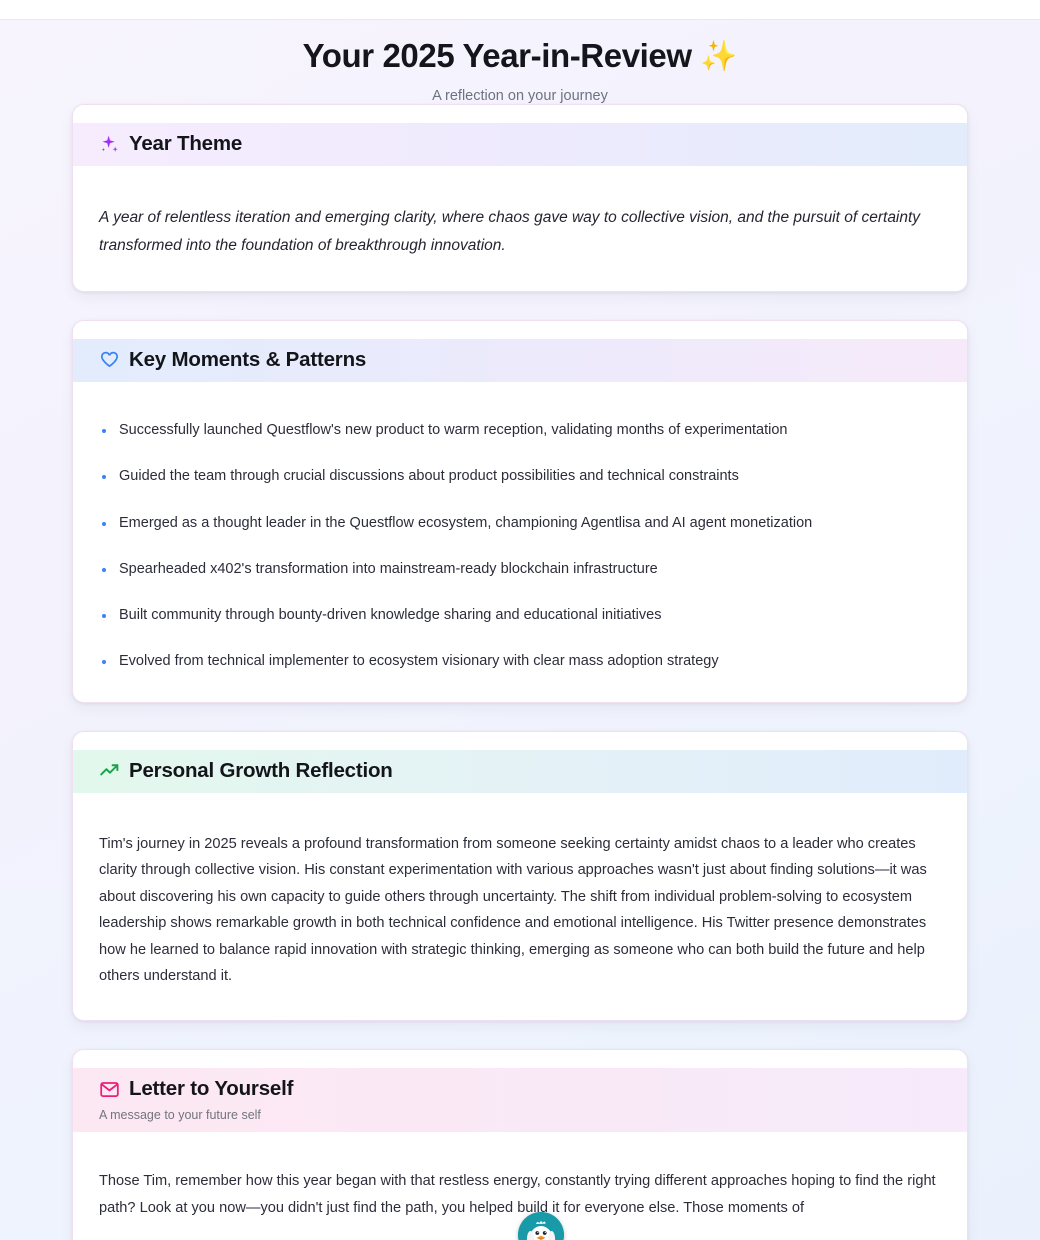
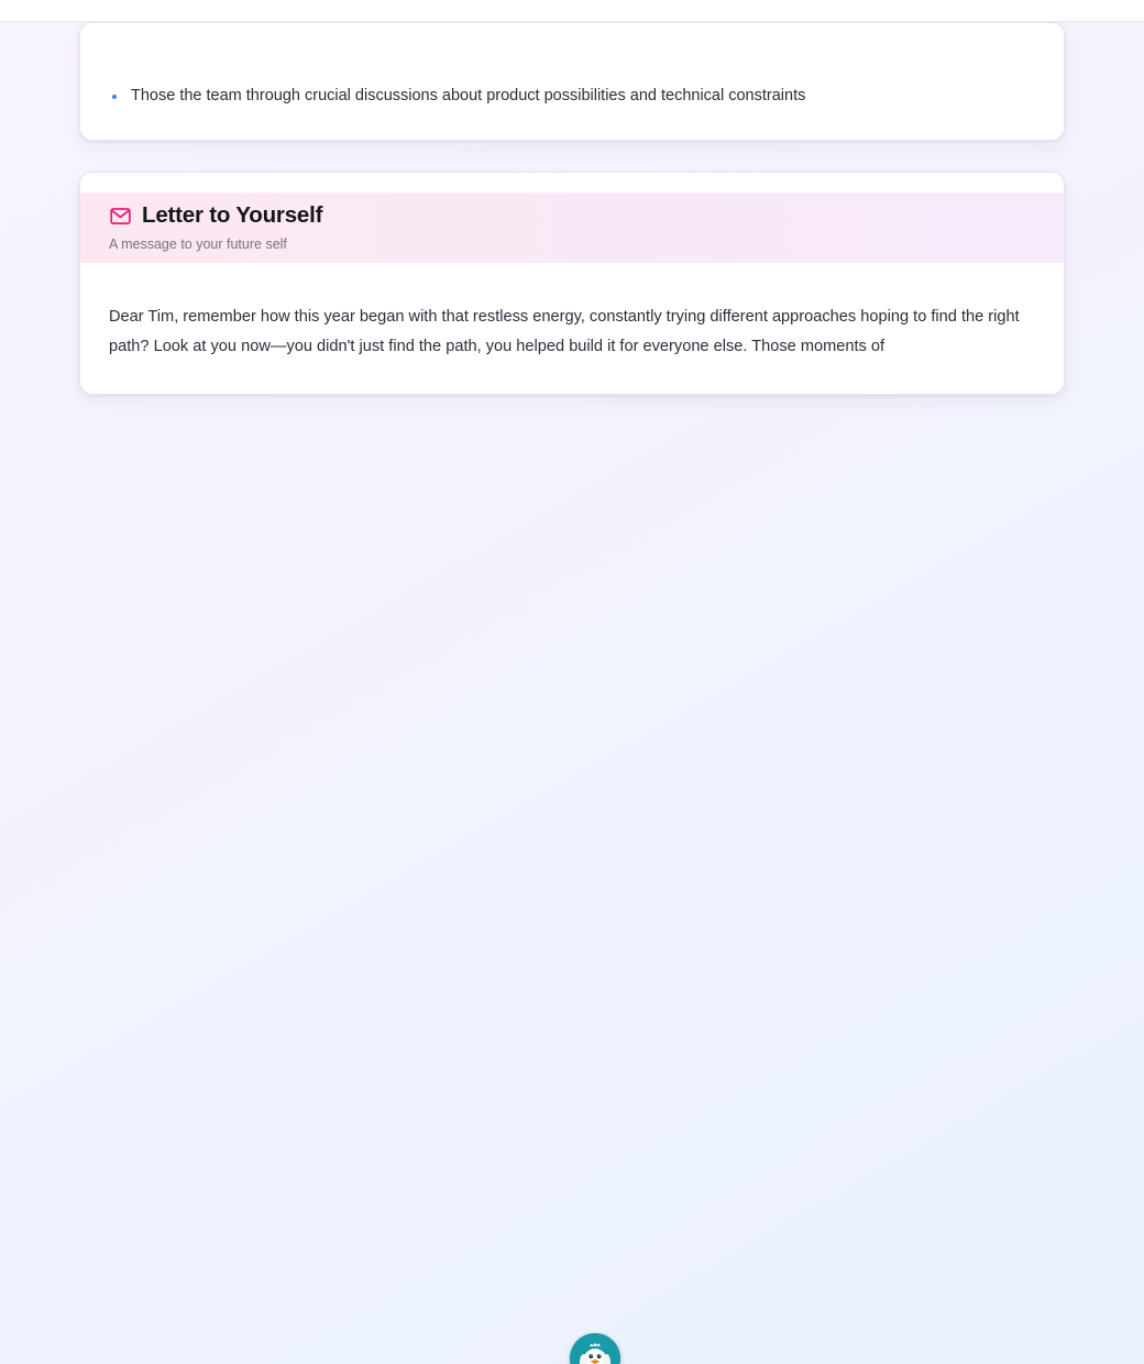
- Your 2025 Year-in-Review ✨
- A reflection on your journey
- Year Theme
- A year of relentless iteration and emerging clarity, where chaos gave way to collective vision, and the pursuit of certainty transformed into the foundation of breakthrough innovation.
- Key Moments & Patterns
- Successfully launched Questflow's new product to warm reception, validating months of experimentation
- Guided the team through crucial discussions about product possibilities and technical constraints
+ Those the team through crucial discussions about product possibilities and technical constraints
- Emerged as a thought leader in the Questflow ecosystem, championing Agentlisa and AI agent monetization
- Spearheaded x402's transformation into mainstream-ready blockchain infrastructure
- Built community through bounty-driven knowledge sharing and educational initiatives
- Evolved from technical implementer to ecosystem visionary with clear mass adoption strategy
- Personal Growth Reflection
- Tim's journey in 2025 reveals a profound transformation from someone seeking certainty amidst chaos to a leader who creates clarity through collective vision. His constant experimentation with various approaches wasn't just about finding solutions—it was about discovering his own capacity to guide others through uncertainty. The shift from individual problem-solving to ecosystem leadership shows remarkable growth in both technical confidence and emotional intelligence. His Twitter presence demonstrates how he learned to balance rapid innovation with strategic thinking, emerging as someone who can both build the future and help others understand it.
  Letter to Yourself
  A message to your future self
- Those Tim, remember how this year began with that restless energy, constantly trying different approaches hoping to find the right path? Look at you now—you didn't just find the path, you helped build it for everyone else. Those moments of
+ Dear Tim, remember how this year began with that restless energy, constantly trying different approaches hoping to find the right path? Look at you now—you didn't just find the path, you helped build it for everyone else. Those moments of
